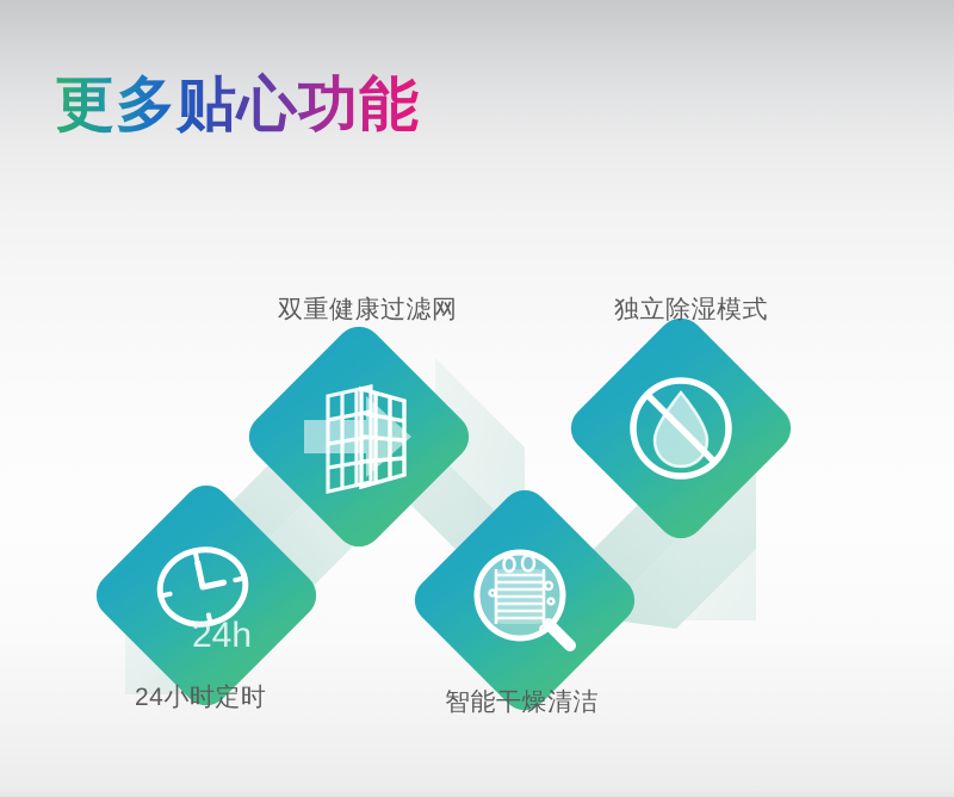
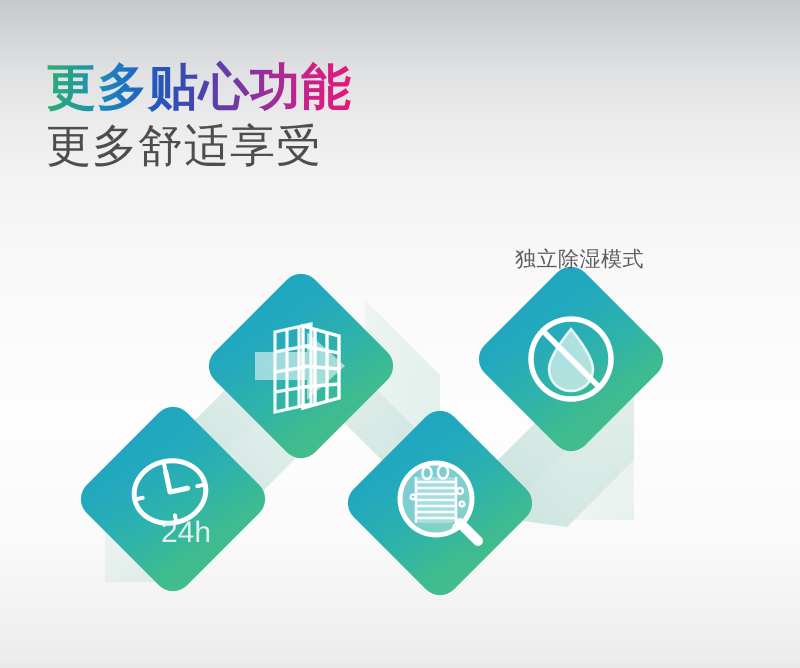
  更多贴心功能
+ 更多舒适享受
  24h
- 24小时定时
- 双重健康过滤网
- 智能干燥清洁
  独立除湿模式
